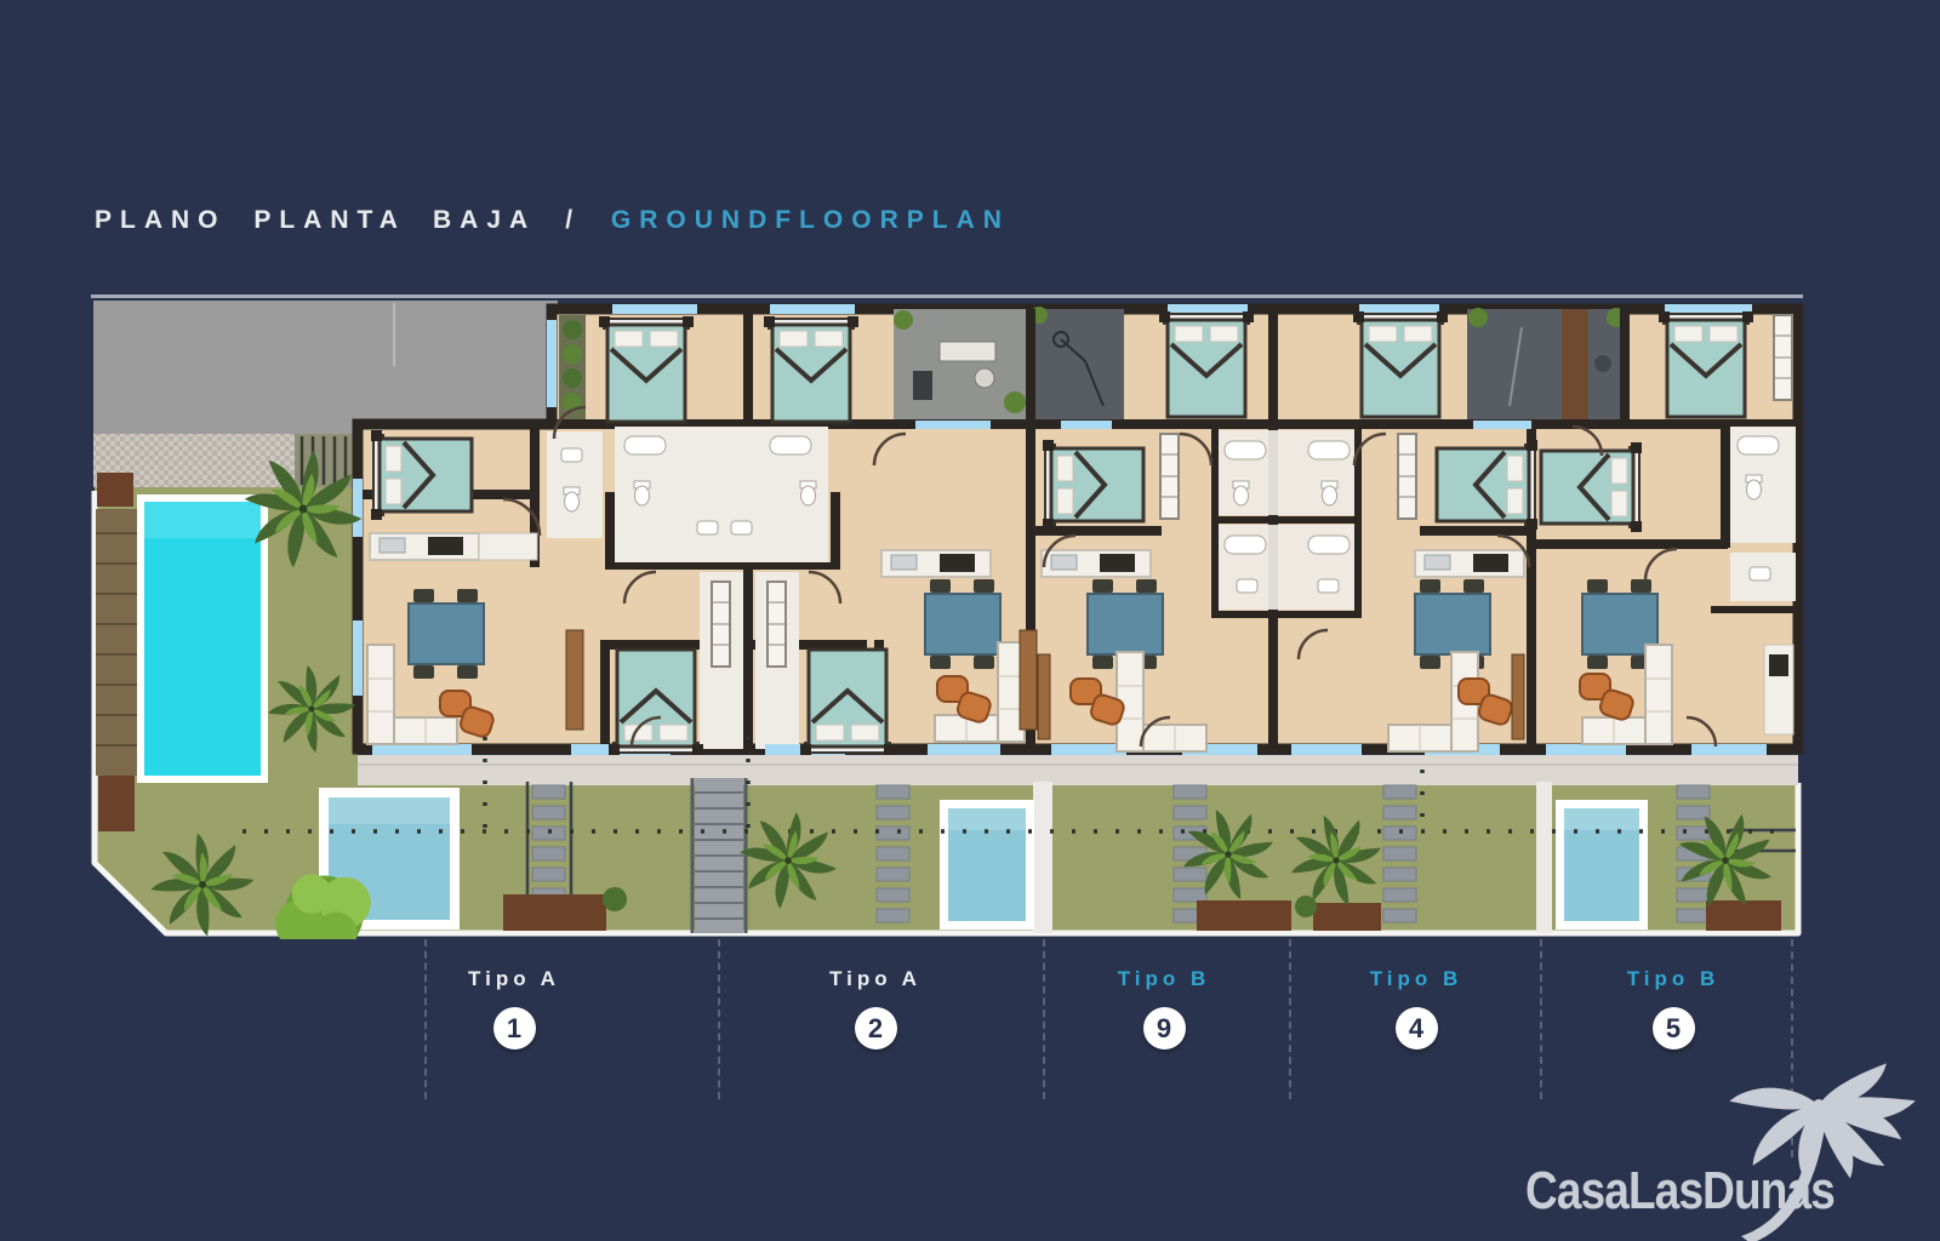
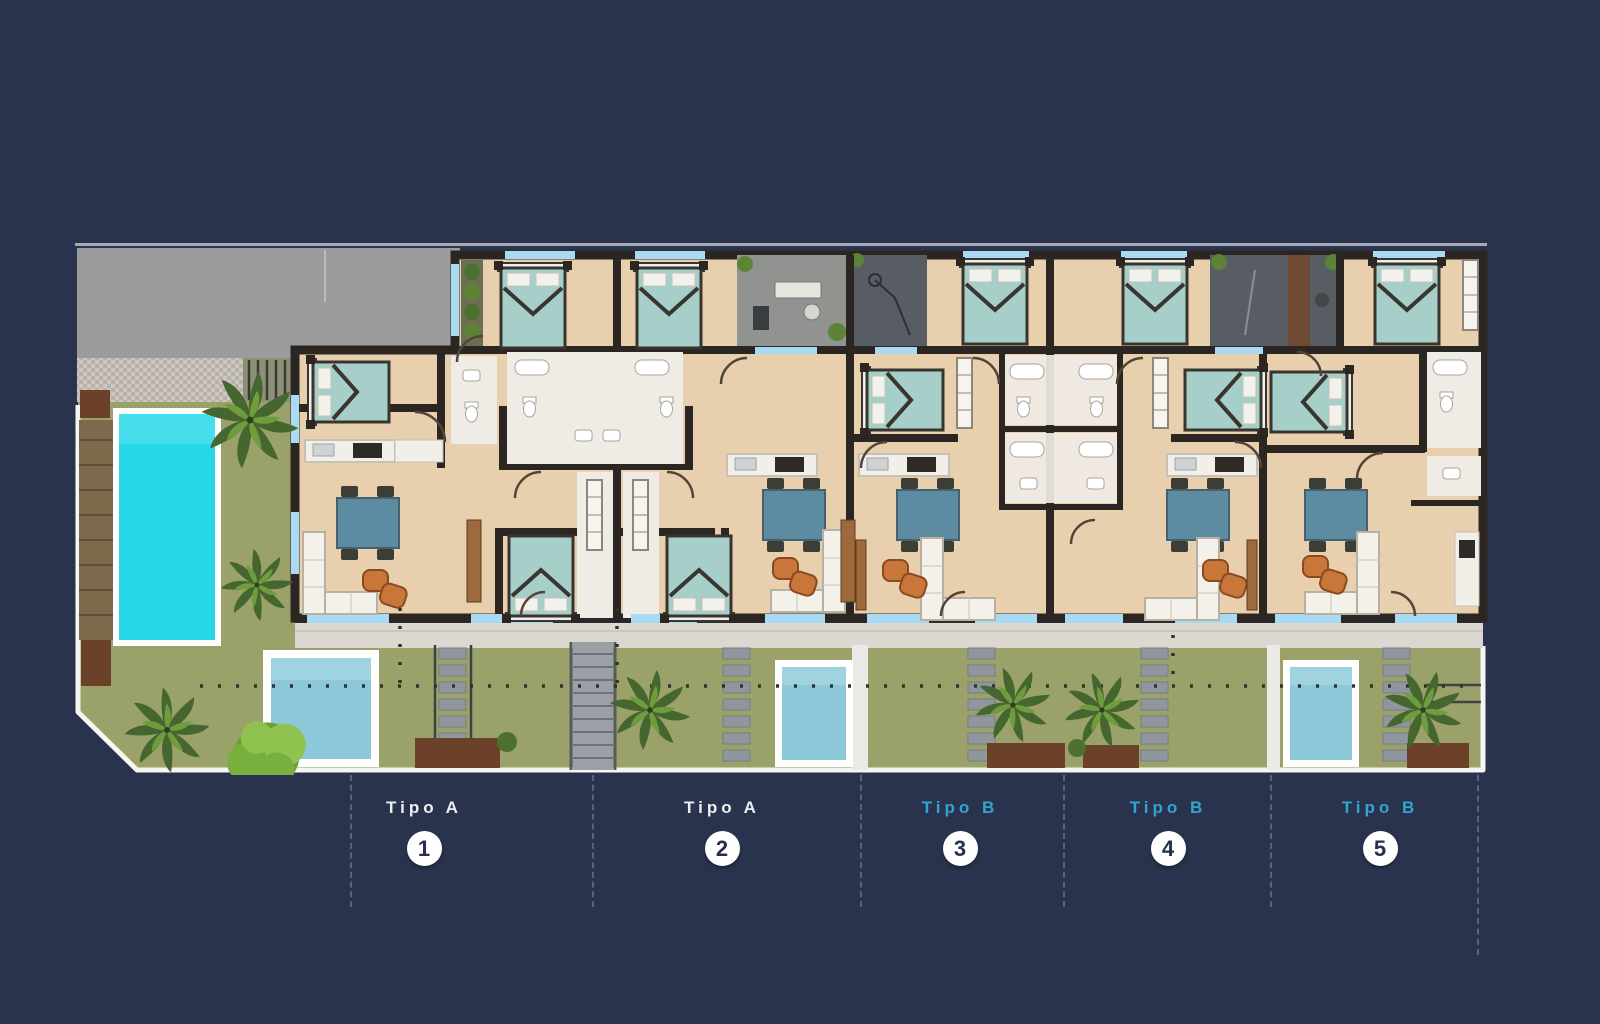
- PLANO PLANTA BAJA / GROUNDFLOORPLAN
  Tipo A
  1
  Tipo A
  2
  Tipo B
- 9
+ 3
  Tipo B
  4
  Tipo B
  5
- CasaLasDunas
